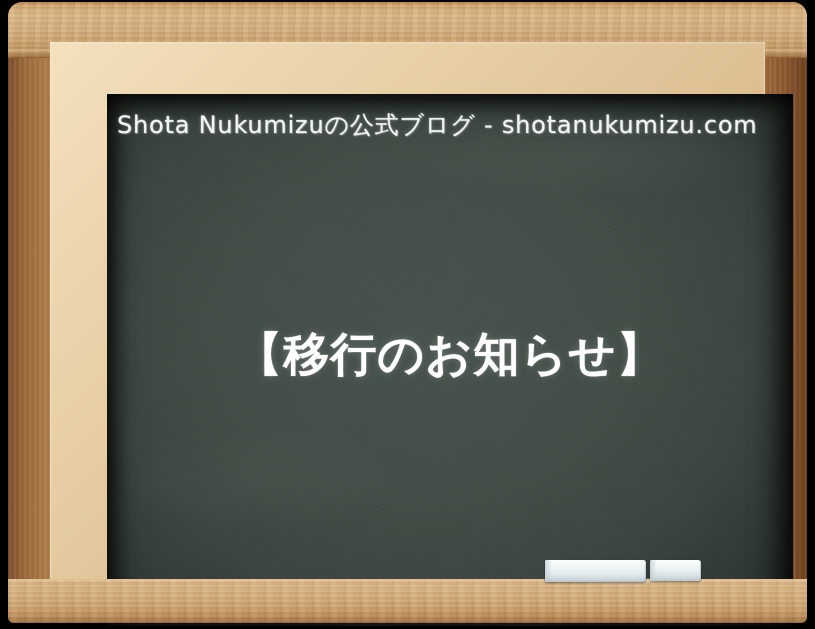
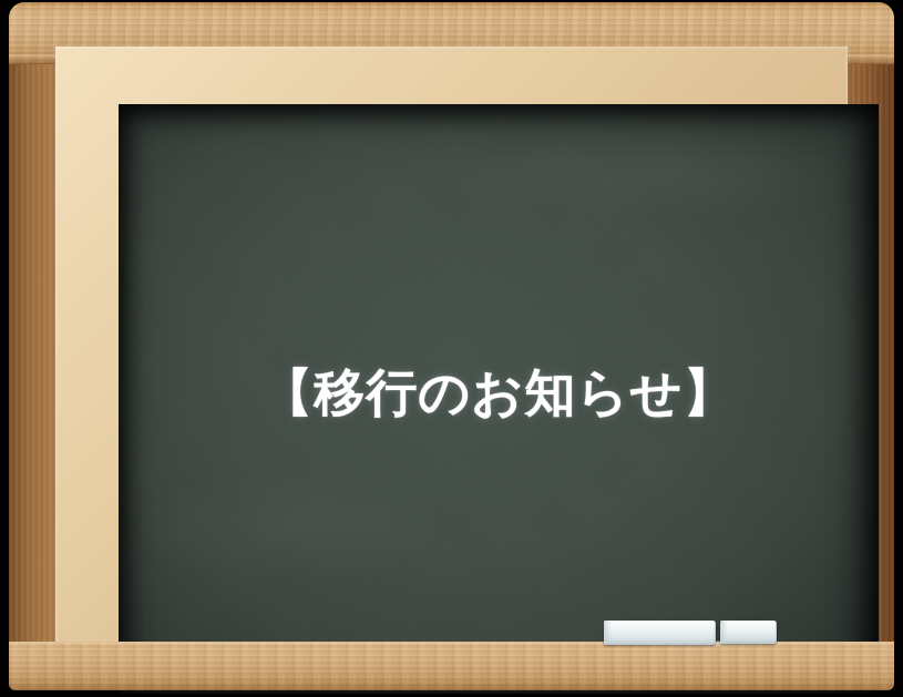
- Shota Nukumizuの公式ブログ - shotanukumizu.com
  【移行のお知らせ】
